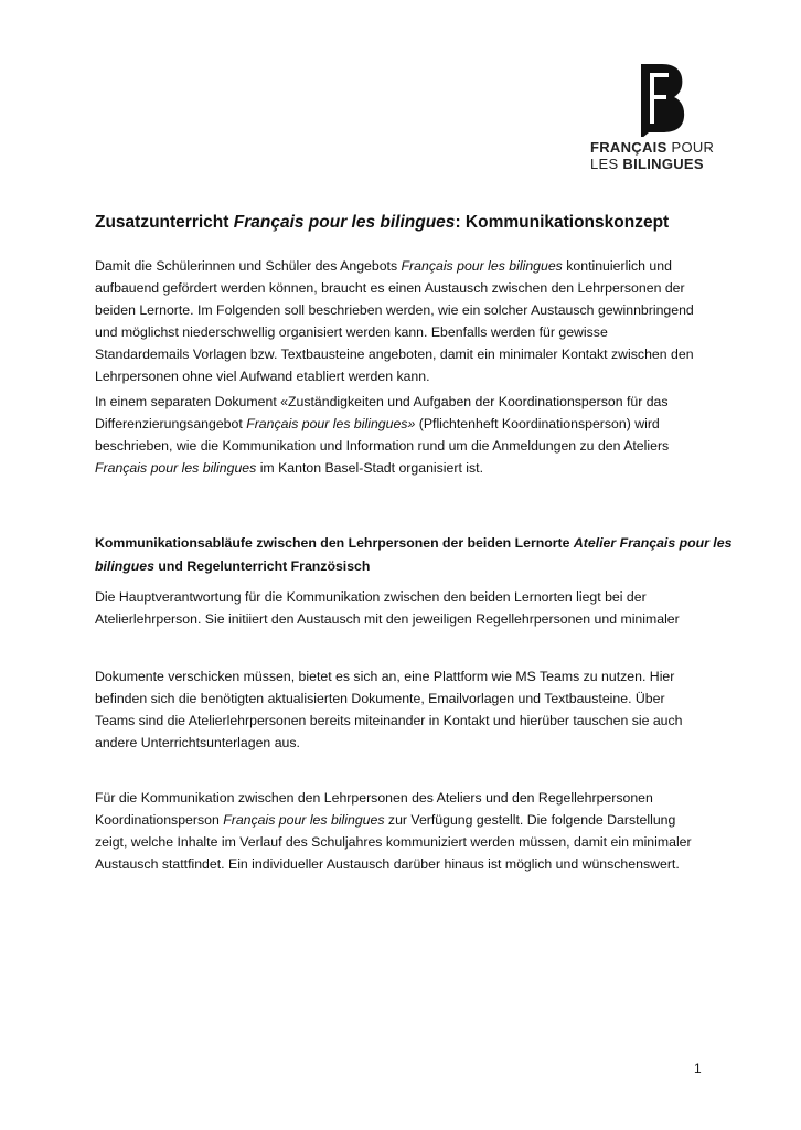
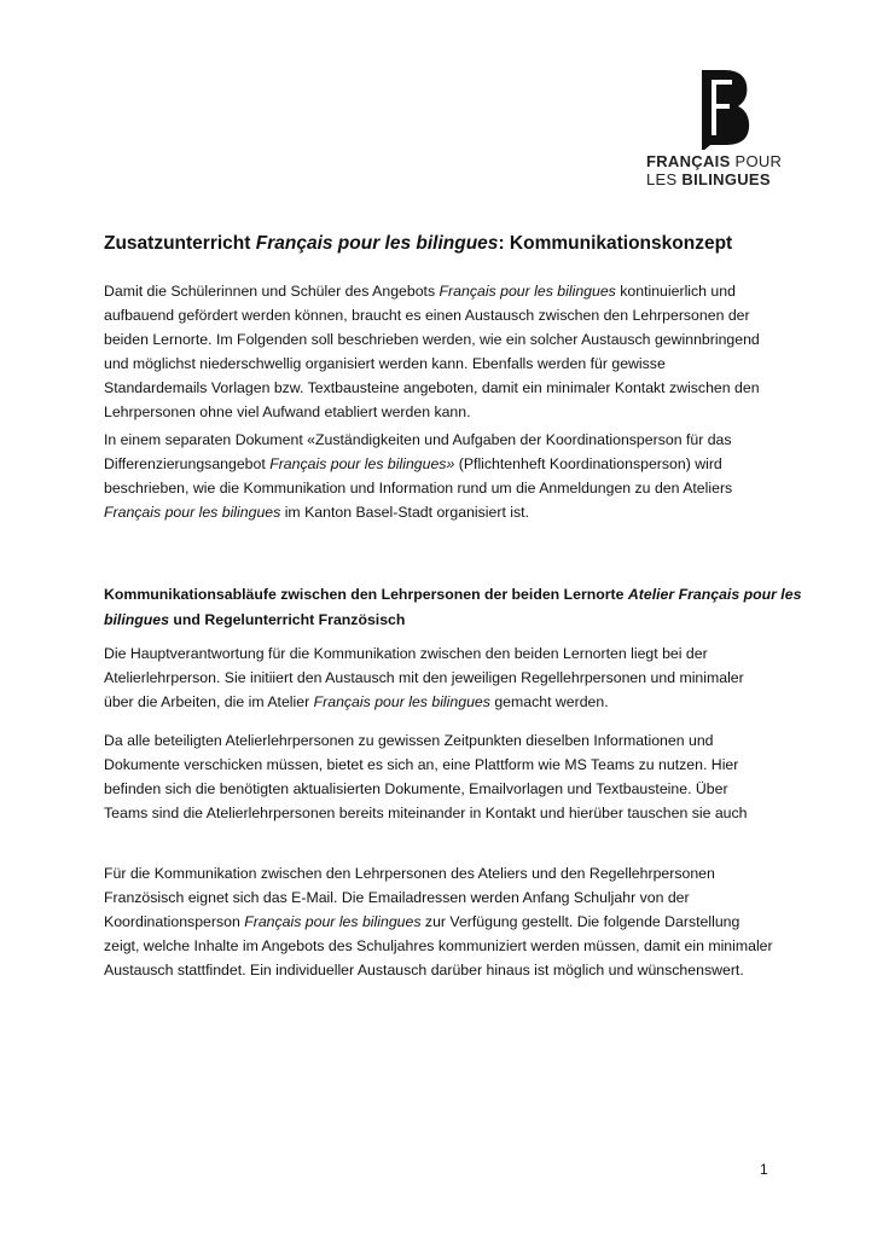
  FRANÇAIS POUR
  LES BILINGUES
  Zusatzunterricht Français pour les bilingues: Kommunikationskonzept
  Damit die Schülerinnen und Schüler des Angebots Français pour les bilingues kontinuierlich und
  aufbauend gefördert werden können, braucht es einen Austausch zwischen den Lehrpersonen der
  beiden Lernorte. Im Folgenden soll beschrieben werden, wie ein solcher Austausch gewinnbringend
  und möglichst niederschwellig organisiert werden kann. Ebenfalls werden für gewisse
  Standardemails Vorlagen bzw. Textbausteine angeboten, damit ein minimaler Kontakt zwischen den
  Lehrpersonen ohne viel Aufwand etabliert werden kann.
  In einem separaten Dokument «Zuständigkeiten und Aufgaben der Koordinationsperson für das
  Differenzierungsangebot Français pour les bilingues» (Pflichtenheft Koordinationsperson) wird
  beschrieben, wie die Kommunikation und Information rund um die Anmeldungen zu den Ateliers
  Français pour les bilingues im Kanton Basel-Stadt organisiert ist.
  Kommunikationsabläufe zwischen den Lehrpersonen der beiden Lernorte Atelier Français pour les
  bilingues und Regelunterricht Französisch
  Die Hauptverantwortung für die Kommunikation zwischen den beiden Lernorten liegt bei der
  Atelierlehrperson. Sie initiiert den Austausch mit den jeweiligen Regellehrpersonen und minimaler
+ über die Arbeiten, die im Atelier Français pour les bilingues gemacht werden.
+ Da alle beteiligten Atelierlehrpersonen zu gewissen Zeitpunkten dieselben Informationen und
  Dokumente verschicken müssen, bietet es sich an, eine Plattform wie MS Teams zu nutzen. Hier
  befinden sich die benötigten aktualisierten Dokumente, Emailvorlagen und Textbausteine. Über
  Teams sind die Atelierlehrpersonen bereits miteinander in Kontakt und hierüber tauschen sie auch
- andere Unterrichtsunterlagen aus.
  Für die Kommunikation zwischen den Lehrpersonen des Ateliers und den Regellehrpersonen
+ Französisch eignet sich das E-Mail. Die Emailadressen werden Anfang Schuljahr von der
  Koordinationsperson Français pour les bilingues zur Verfügung gestellt. Die folgende Darstellung
- zeigt, welche Inhalte im Verlauf des Schuljahres kommuniziert werden müssen, damit ein minimaler
+ zeigt, welche Inhalte im Angebots des Schuljahres kommuniziert werden müssen, damit ein minimaler
  Austausch stattfindet. Ein individueller Austausch darüber hinaus ist möglich und wünschenswert.
  1
